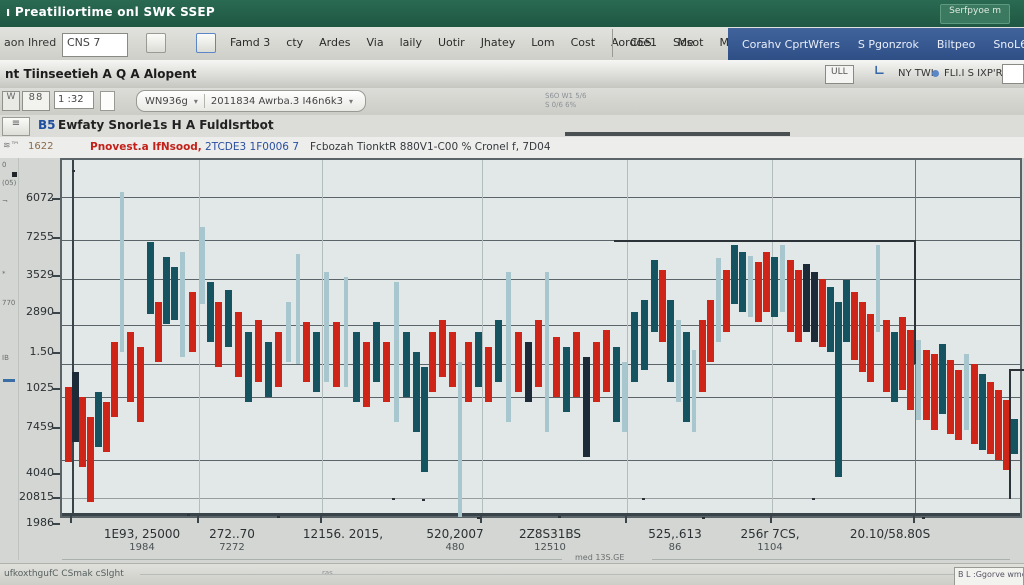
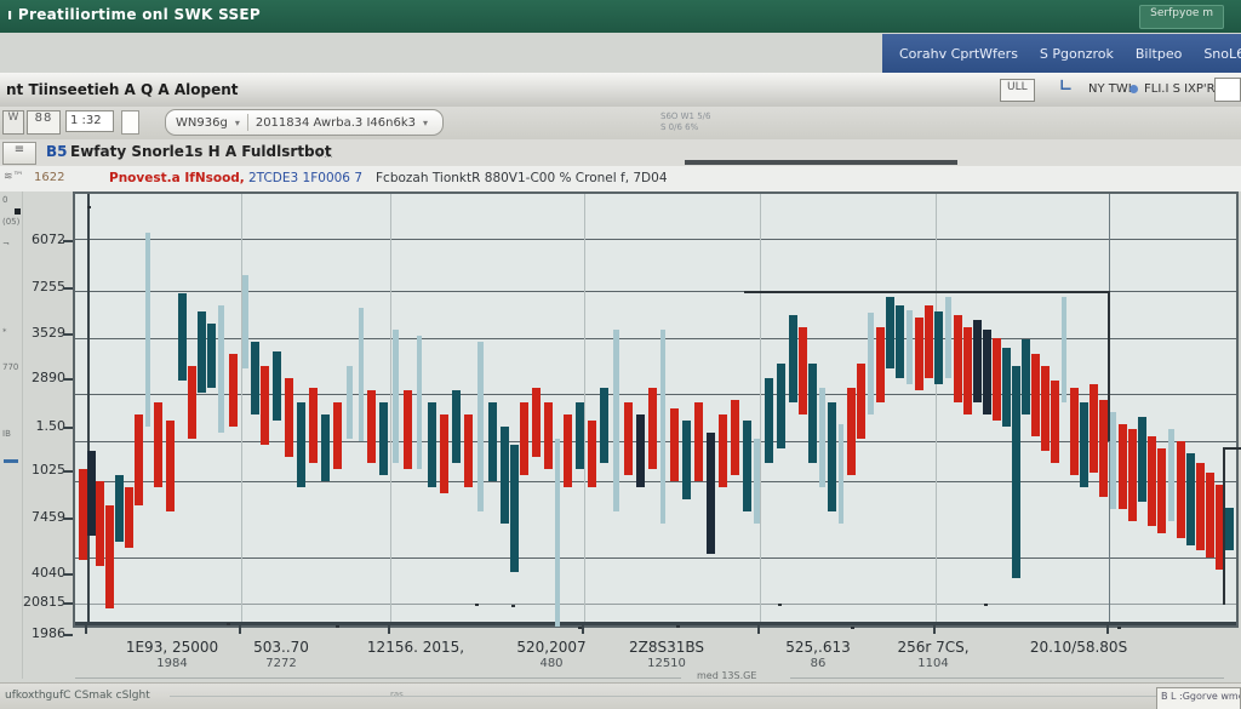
  ı Preatiliortime onl SWK SSEP
  Serfpyoe m
- aon Ihred
- CNS 7
- Famd 3
- cty
- Ardes
- Via
- laily
- Uotir
- Jhatey
- Lom
- Cost
- Aordoe1
- Sosot
- M
- CES
- Me
  Corahv CprtWfers
  S Pgonzrok
  Biltpeo
  SnoL
  nt Tiinseetieh A Q A Alopent
  ULL
  ∟
  NY TW
  FLI.I S IXP'R
  W
  88
  1 :32
  WN936g
  ▾
  2011834 Awrba.3 I46n6k3
  ▾
  S6O W1 5/6
  S 0/6 6%
  ≡
  B5
  Ewfaty Snorle1s H A Fuldlsrtbot
  : ...
  ≋™
  1622
  Pnovest.a IfNsood,
  2TCDE3 1F0006 7
  Fcbozah TionktR 880V1-C00 % Cronel f, 7D04
  0
  (05)
  ¬
  *
  770
  IB
  6072
  7255
  3529
  2890
  1.50
  1025
  7459
  4040
  20815
  1986
  1E93, 25000
  1984
- 272..70
+ 503..70
  7272
  12156. 2015,
  520,2007
  480
  2Z8S31BS
  12510
  525,.613
  86
  256r 7CS,
  1104
  20.10/58.80S
  med 13S.GE
  ufkoxthgufC CSmak cSlght
  ras
  B L :Ggorve wm
